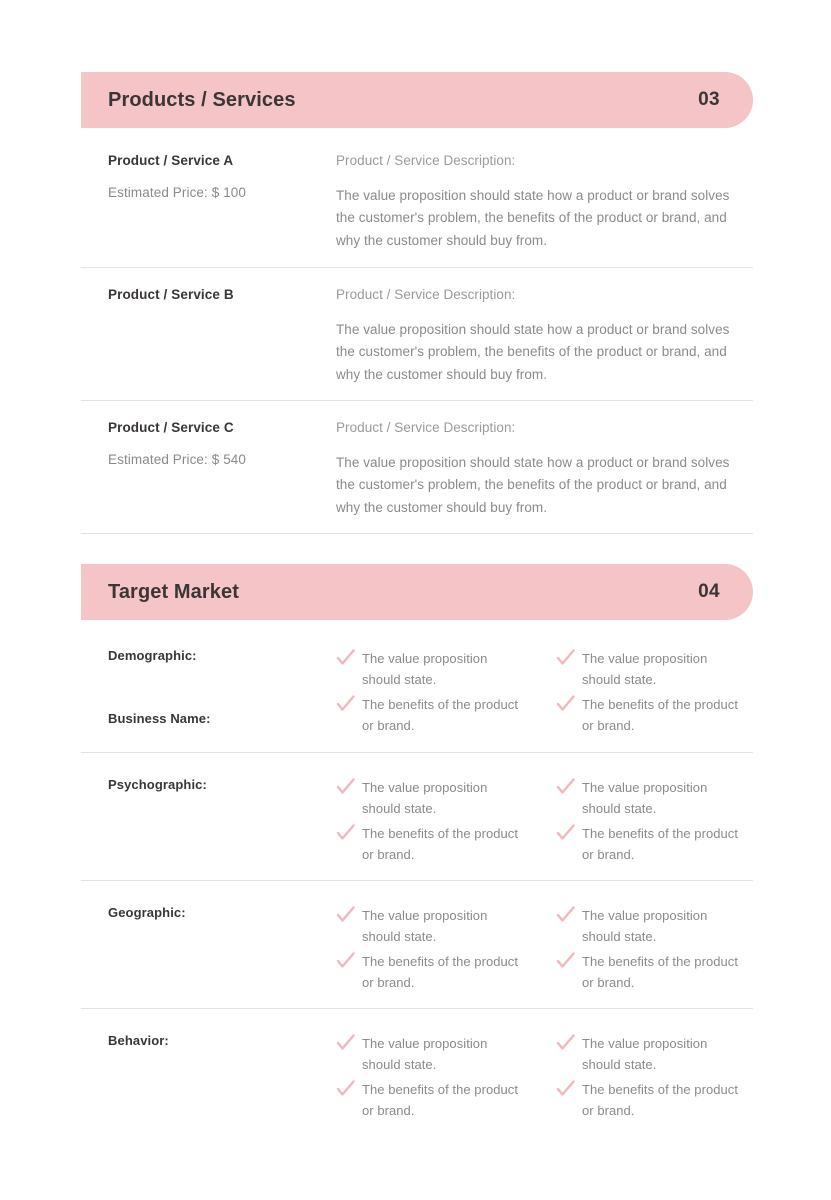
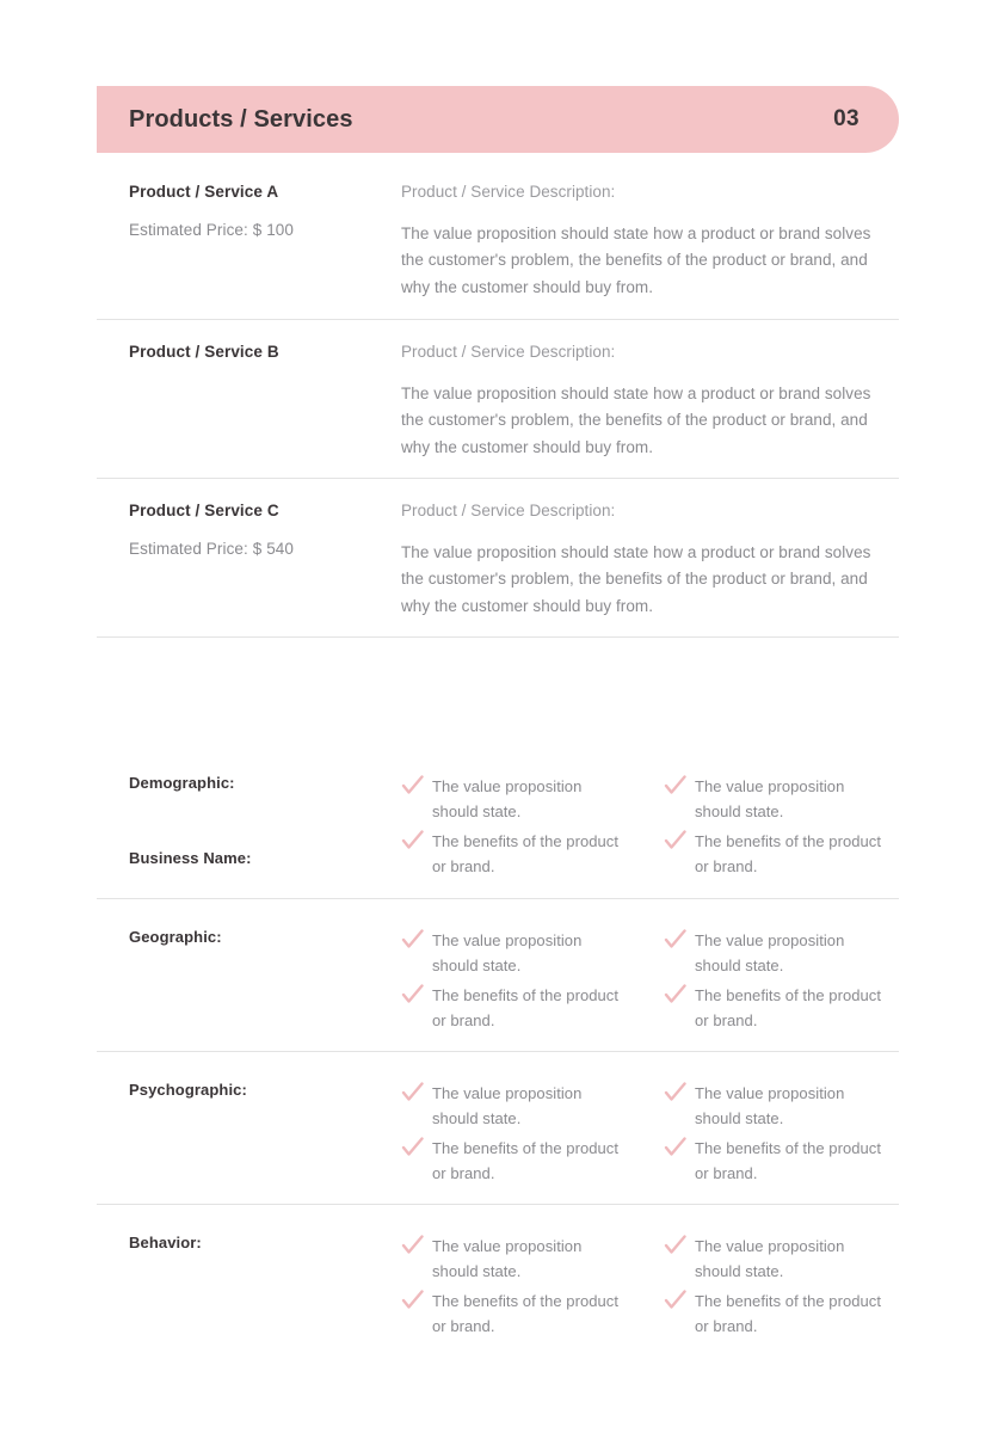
  Products / Services
  03
  Product / Service A
  Estimated Price: $ 100
  Product / Service Description:
  The value proposition should state how a product or brand solves the customer's problem, the benefits of the product or brand, and why the customer should buy from.
  Product / Service B
  Product / Service Description:
  The value proposition should state how a product or brand solves the customer's problem, the benefits of the product or brand, and why the customer should buy from.
  Product / Service C
  Estimated Price: $ 540
  Product / Service Description:
  The value proposition should state how a product or brand solves the customer's problem, the benefits of the product or brand, and why the customer should buy from.
- Target Market
- 04
  Demographic:
  Business Name:
  The value proposition should state.
  The benefits of the product or brand.
  The value proposition should state.
  The benefits of the product or brand.
- Psychographic:
+ Geographic:
  The value proposition should state.
  The benefits of the product or brand.
  The value proposition should state.
  The benefits of the product or brand.
- Geographic:
+ Psychographic:
  The value proposition should state.
  The benefits of the product or brand.
  The value proposition should state.
  The benefits of the product or brand.
  Behavior:
  The value proposition should state.
  The benefits of the product or brand.
  The value proposition should state.
  The benefits of the product or brand.
